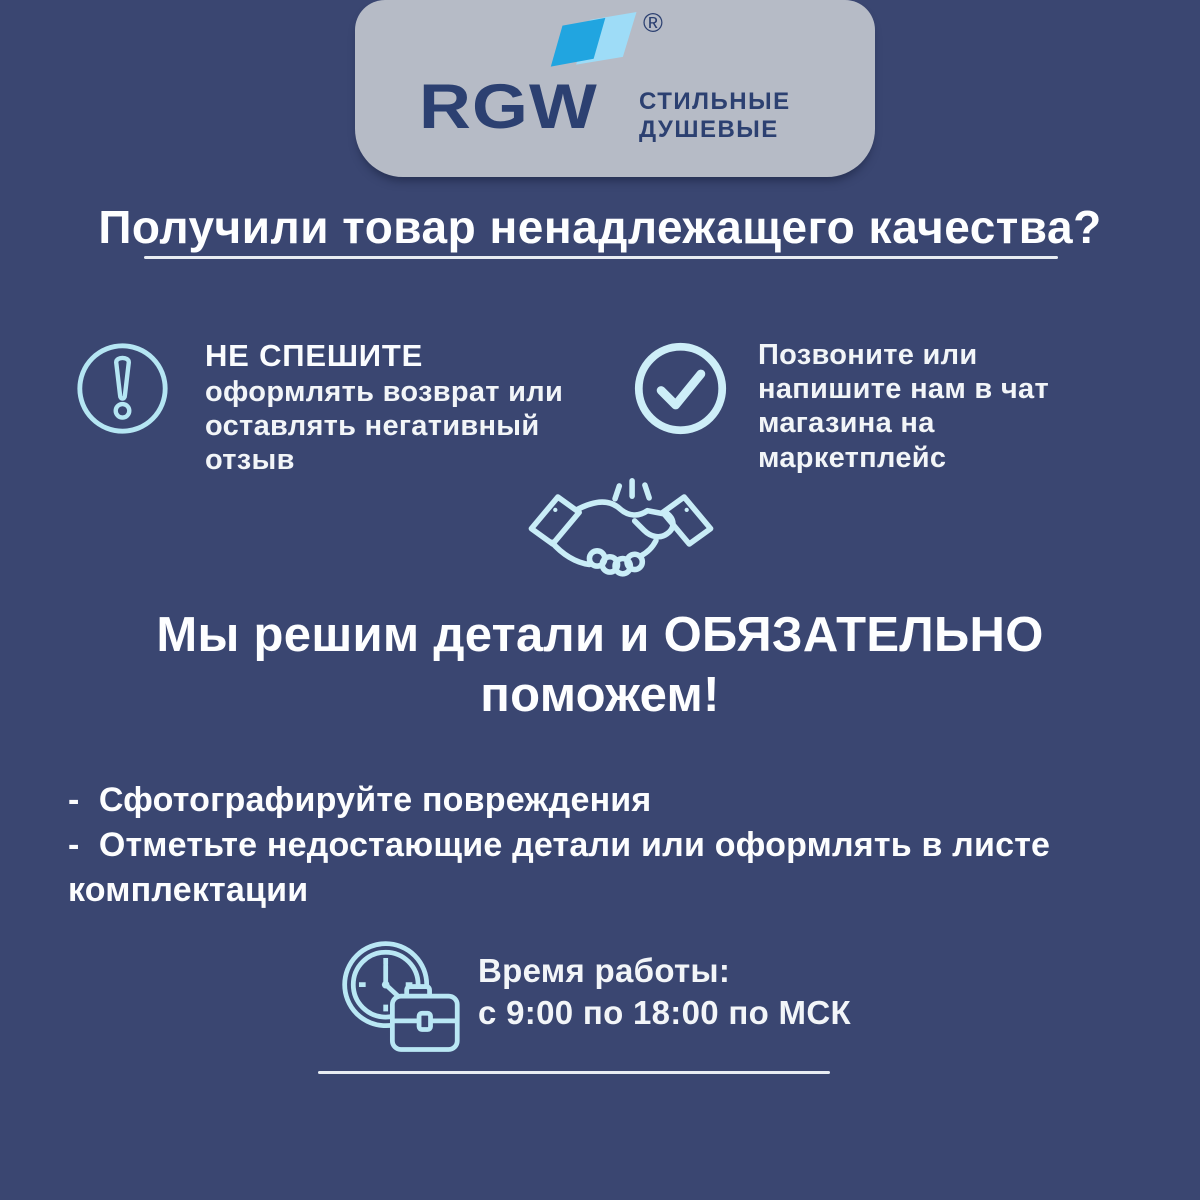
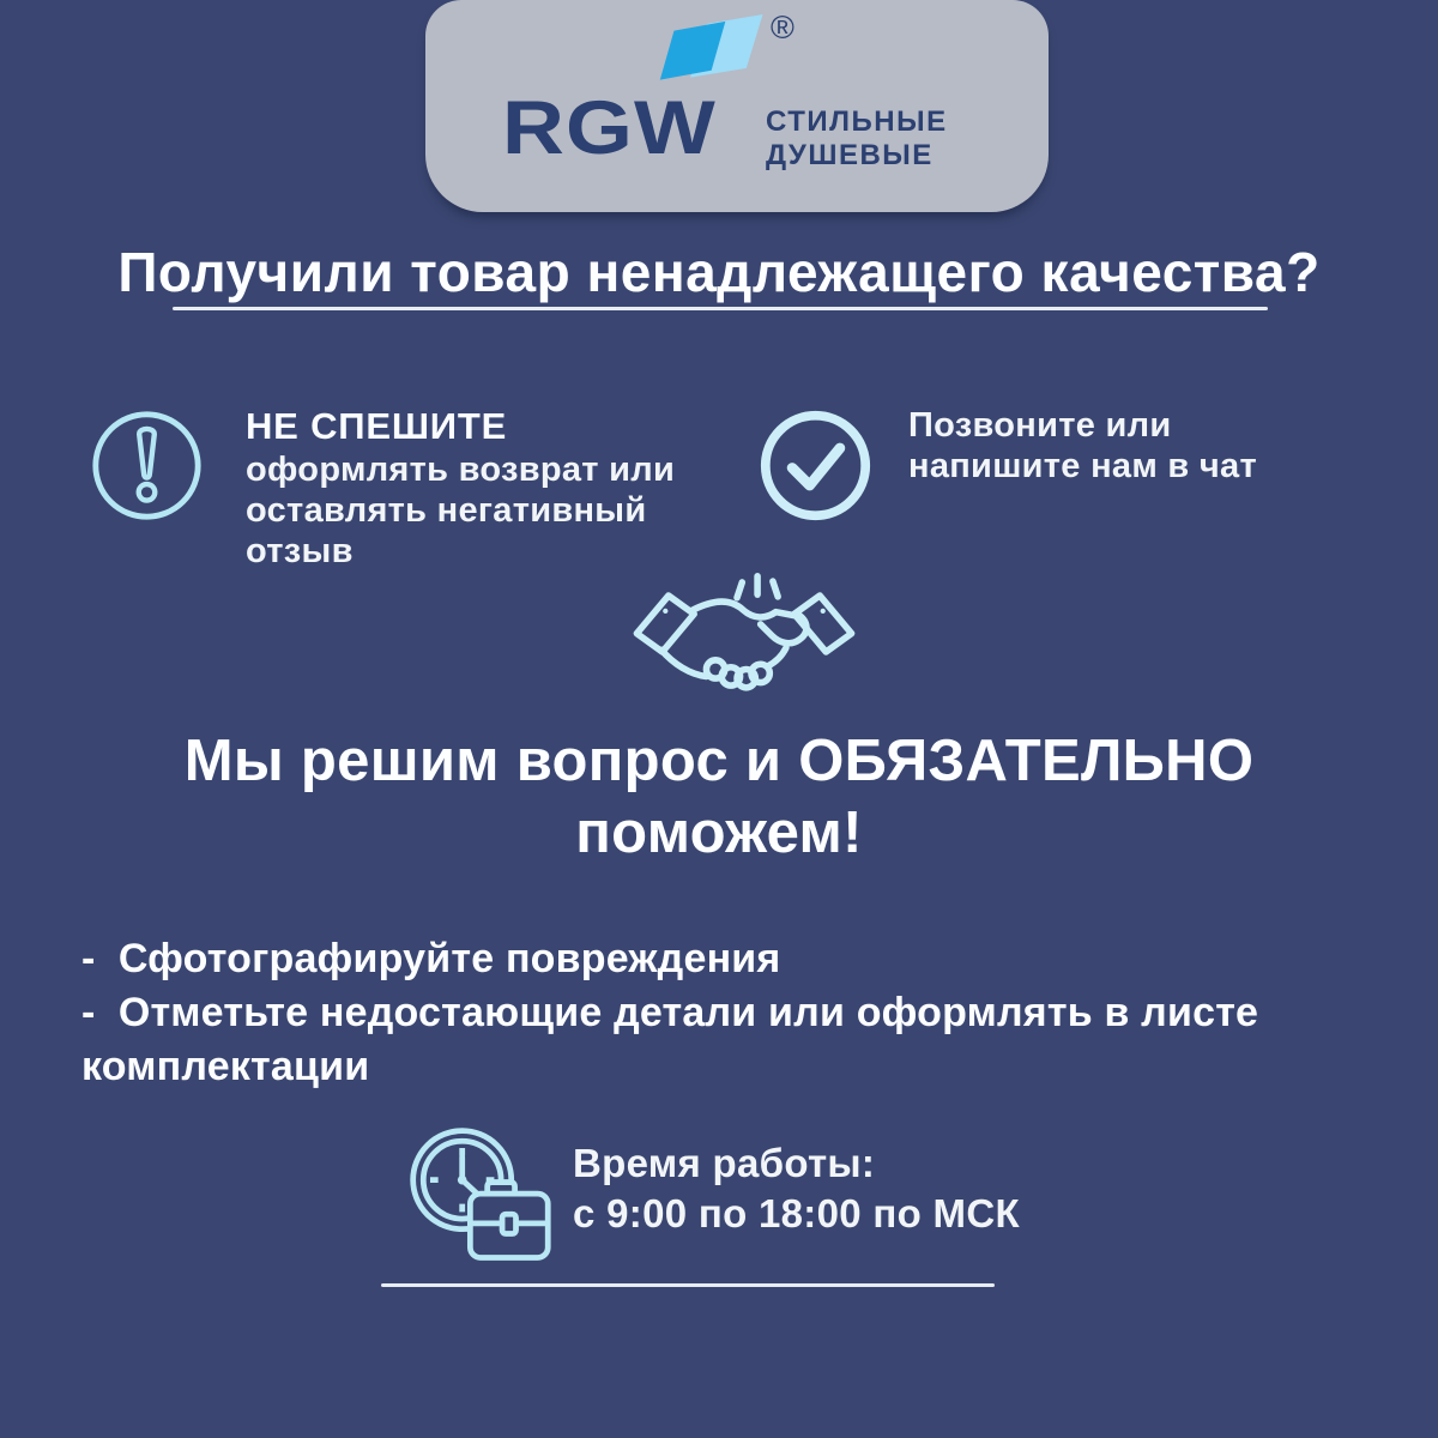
  ®
  RGW
  СТИЛЬНЫЕ
  ДУШЕВЫЕ
  Получили товар ненадлежащего качества?
  НЕ СПЕШИТЕ
  оформлять возврат или
  оставлять негативный
  отзыв
  Позвоните или
  напишите нам в чат
- магазина на
- маркетплейс
- Мы решим детали и ОБЯЗАТЕЛЬНО
+ Мы решим вопрос и ОБЯЗАТЕЛЬНО
  поможем!
  - Сфотографируйте повреждения
  - Отметьте недостающие детали или оформлять в листе
  комплектации
  Время работы:
  с 9:00 по 18:00 по МСК
